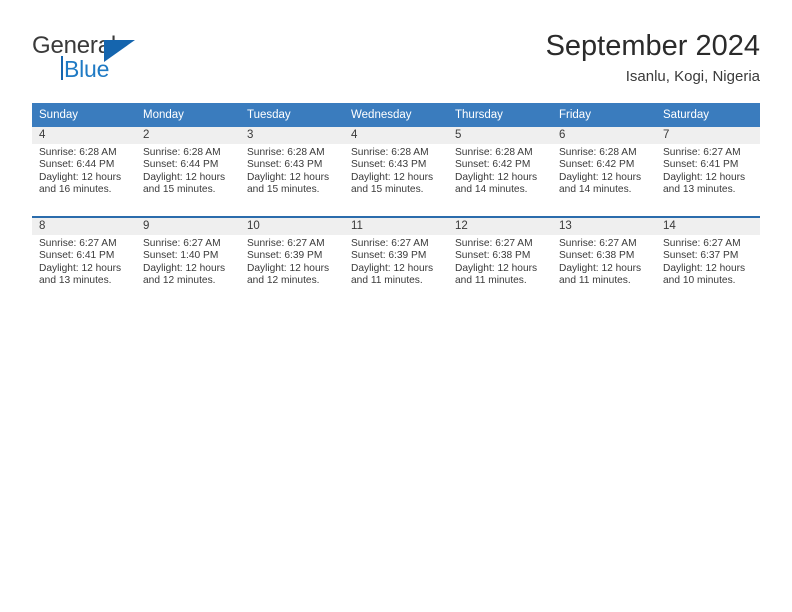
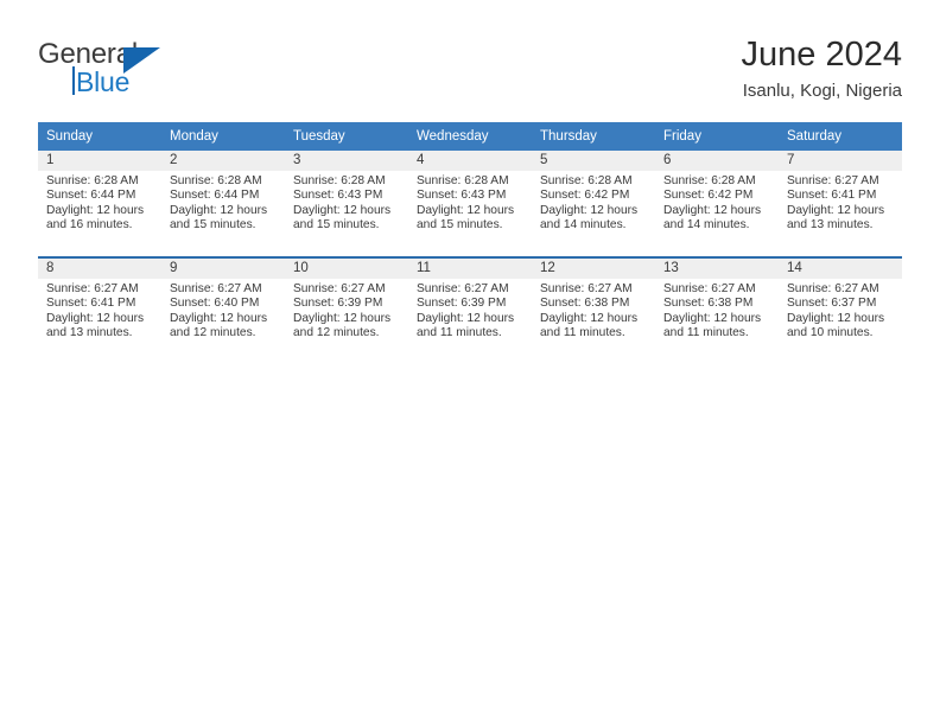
  General
  Blue
- September 2024
+ June 2024
  Isanlu, Kogi, Nigeria
  Sunday	Monday	Tuesday	Wednesday	Thursday	Friday	Saturday
- 4 Sunrise: 6:28 AM Sunset: 6:44 PM Daylight: 12 hours and 16 minutes.	2 Sunrise: 6:28 AM Sunset: 6:44 PM Daylight: 12 hours and 15 minutes.	3 Sunrise: 6:28 AM Sunset: 6:43 PM Daylight: 12 hours and 15 minutes.	4 Sunrise: 6:28 AM Sunset: 6:43 PM Daylight: 12 hours and 15 minutes.	5 Sunrise: 6:28 AM Sunset: 6:42 PM Daylight: 12 hours and 14 minutes.	6 Sunrise: 6:28 AM Sunset: 6:42 PM Daylight: 12 hours and 14 minutes.	7 Sunrise: 6:27 AM Sunset: 6:41 PM Daylight: 12 hours and 13 minutes.
+ 1 Sunrise: 6:28 AM Sunset: 6:44 PM Daylight: 12 hours and 16 minutes.	2 Sunrise: 6:28 AM Sunset: 6:44 PM Daylight: 12 hours and 15 minutes.	3 Sunrise: 6:28 AM Sunset: 6:43 PM Daylight: 12 hours and 15 minutes.	4 Sunrise: 6:28 AM Sunset: 6:43 PM Daylight: 12 hours and 15 minutes.	5 Sunrise: 6:28 AM Sunset: 6:42 PM Daylight: 12 hours and 14 minutes.	6 Sunrise: 6:28 AM Sunset: 6:42 PM Daylight: 12 hours and 14 minutes.	7 Sunrise: 6:27 AM Sunset: 6:41 PM Daylight: 12 hours and 13 minutes.
- 8 Sunrise: 6:27 AM Sunset: 6:41 PM Daylight: 12 hours and 13 minutes.	9 Sunrise: 6:27 AM Sunset: 1:40 PM Daylight: 12 hours and 12 minutes.	10 Sunrise: 6:27 AM Sunset: 6:39 PM Daylight: 12 hours and 12 minutes.	11 Sunrise: 6:27 AM Sunset: 6:39 PM Daylight: 12 hours and 11 minutes.	12 Sunrise: 6:27 AM Sunset: 6:38 PM Daylight: 12 hours and 11 minutes.	13 Sunrise: 6:27 AM Sunset: 6:38 PM Daylight: 12 hours and 11 minutes.	14 Sunrise: 6:27 AM Sunset: 6:37 PM Daylight: 12 hours and 10 minutes.
+ 8 Sunrise: 6:27 AM Sunset: 6:41 PM Daylight: 12 hours and 13 minutes.	9 Sunrise: 6:27 AM Sunset: 6:40 PM Daylight: 12 hours and 12 minutes.	10 Sunrise: 6:27 AM Sunset: 6:39 PM Daylight: 12 hours and 12 minutes.	11 Sunrise: 6:27 AM Sunset: 6:39 PM Daylight: 12 hours and 11 minutes.	12 Sunrise: 6:27 AM Sunset: 6:38 PM Daylight: 12 hours and 11 minutes.	13 Sunrise: 6:27 AM Sunset: 6:38 PM Daylight: 12 hours and 11 minutes.	14 Sunrise: 6:27 AM Sunset: 6:37 PM Daylight: 12 hours and 10 minutes.
